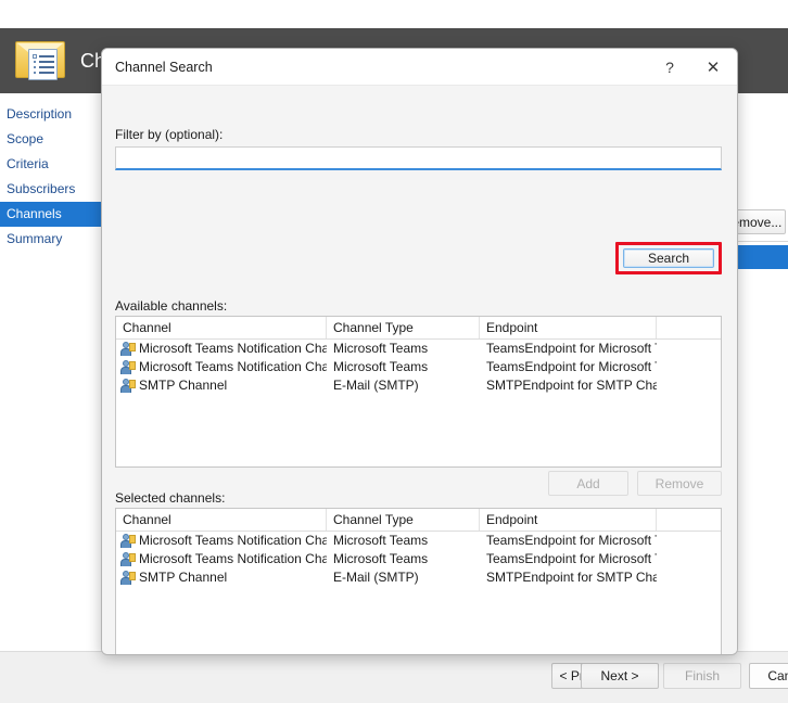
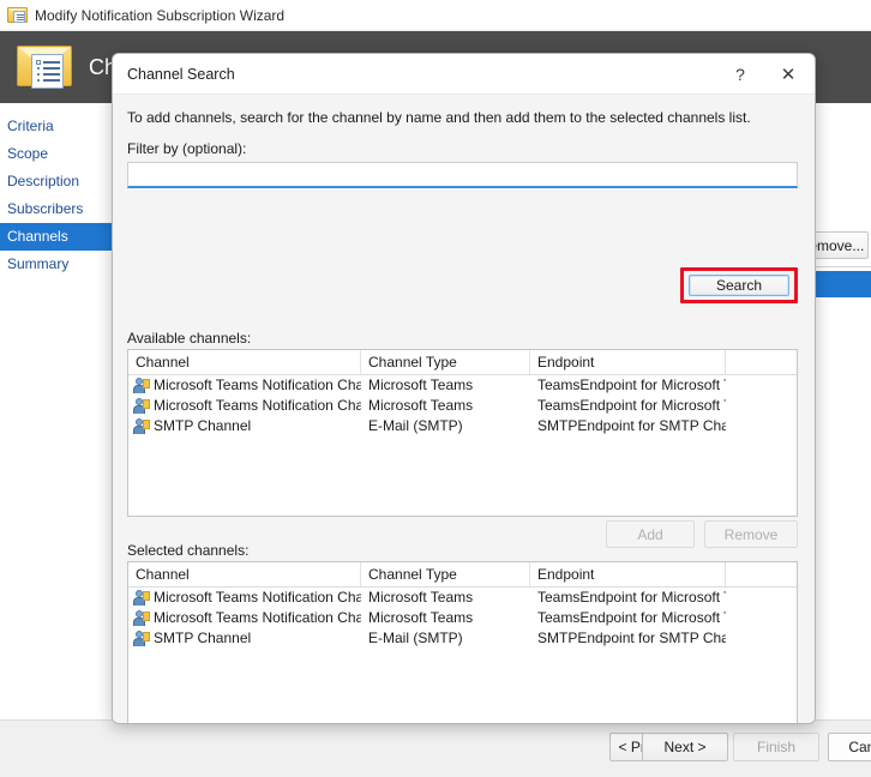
+ Modify Notification Subscription Wizard
- Description
+ Criteria
  Scope
- Criteria
+ Description
  Subscribers
  Channels
  Summary
  move...
  Next >
  Finish
  Channel Search
  ?
  ✕
+ To add channels, search for the channel by name and then add them to the selected channels list.
  Filter by (optional):
  Search
  Available channels:
  Channel
  Channel Type
  Endpoint
  Microsoft Teams Notification Cha
  Microsoft Teams
  TeamsEndpoint for Microsoft
  Microsoft Teams Notification Cha
  Microsoft Teams
  TeamsEndpoint for Microsoft
  SMTP Channel
  E-Mail (SMTP)
  SMTPEndpoint for SMTP Cha
  Add
  Remove
  Selected channels:
  Channel
  Channel Type
  Endpoint
  Microsoft Teams Notification Cha
  Microsoft Teams
  TeamsEndpoint for Microsoft
  Microsoft Teams Notification Cha
  Microsoft Teams
  TeamsEndpoint for Microsoft
  SMTP Channel
  E-Mail (SMTP)
  SMTPEndpoint for SMTP Cha
